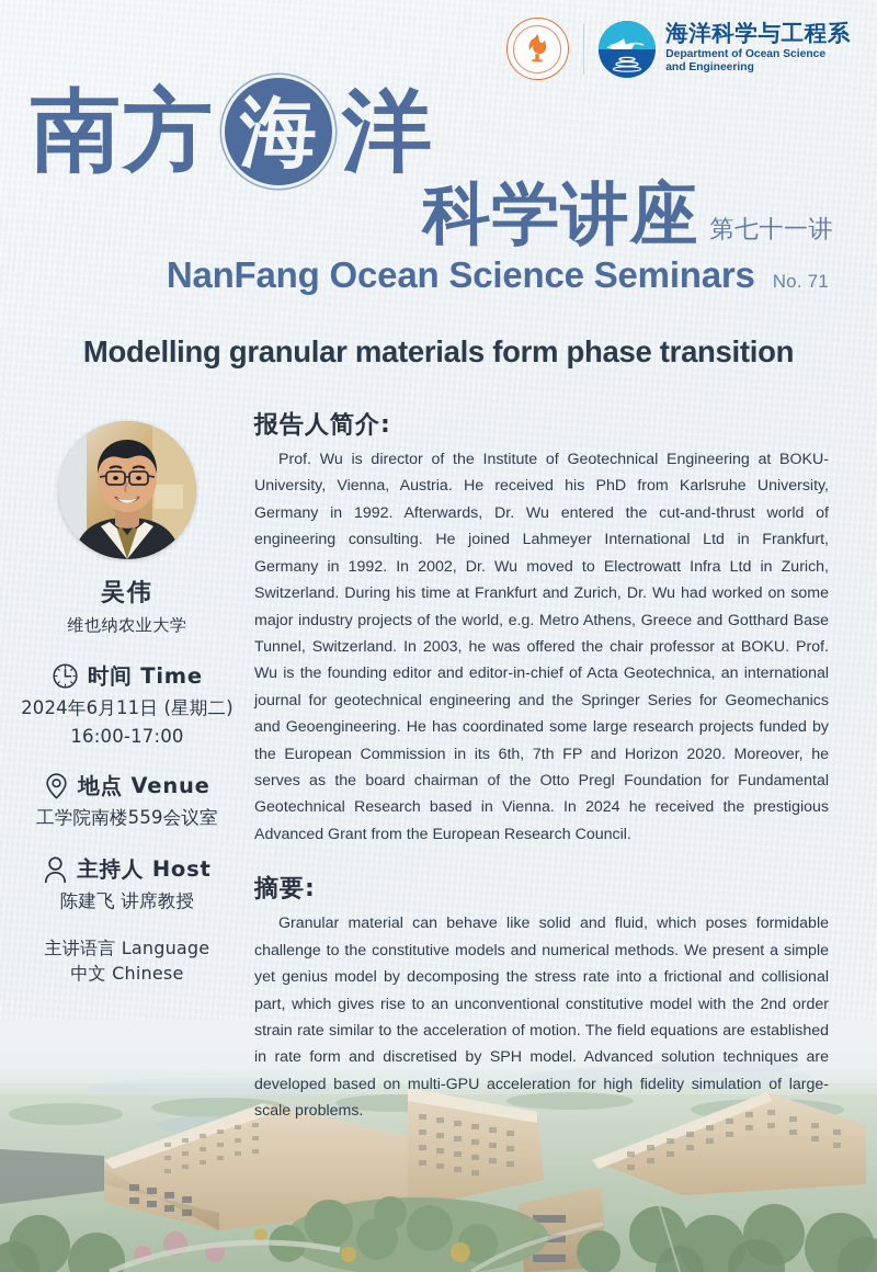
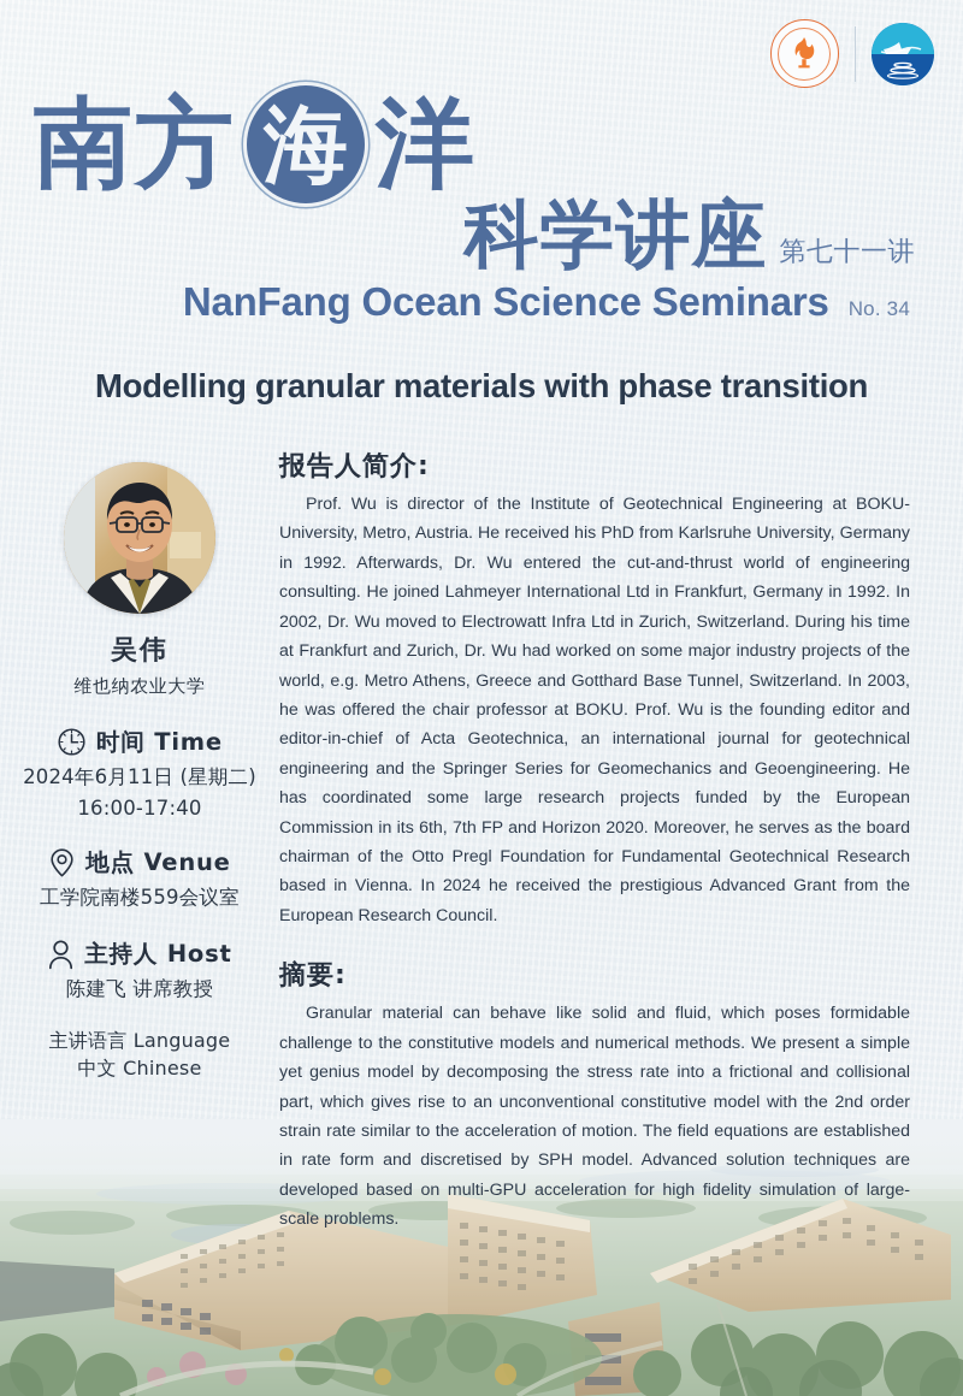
- 海洋科学与工程系
- Department of Ocean Science
- and Engineering
  南方
  海
  洋
  科学讲座
  第七十一讲
  NanFang Ocean Science Seminars
- No. 71
+ No. 34
- Modelling granular materials form phase transition
+ Modelling granular materials with phase transition
  吴伟
  维也纳农业大学
  时间 Time
  2024年6月11日 (星期二)
- 16:00-17:00
+ 16:00-17:40
  地点 Venue
  工学院南楼559会议室
  主持人 Host
  陈建飞 讲席教授
  主讲语言 Language
  中文 Chinese
  报告人简介:
- Prof. Wu is director of the Institute of Geotechnical Engineering at BOKU-University, Vienna, Austria. He received his PhD from Karlsruhe University, Germany in 1992. Afterwards, Dr. Wu entered the cut-and-thrust world of engineering consulting. He joined Lahmeyer International Ltd in Frankfurt, Germany in 1992. In 2002, Dr. Wu moved to Electrowatt Infra Ltd in Zurich, Switzerland. During his time at Frankfurt and Zurich, Dr. Wu had worked on some major industry projects of the world, e.g. Metro Athens, Greece and Gotthard Base Tunnel, Switzerland. In 2003, he was offered the chair professor at BOKU. Prof. Wu is the founding editor and editor-in-chief of Acta Geotechnica, an international journal for geotechnical engineering and the Springer Series for Geomechanics and Geoengineering. He has coordinated some large research projects funded by the European Commission in its 6th, 7th FP and Horizon 2020. Moreover, he serves as the board chairman of the Otto Pregl Foundation for Fundamental Geotechnical Research based in Vienna. In 2024 he received the prestigious Advanced Grant from the European Research Council.
+ Prof. Wu is director of the Institute of Geotechnical Engineering at BOKU-University, Metro, Austria. He received his PhD from Karlsruhe University, Germany in 1992. Afterwards, Dr. Wu entered the cut-and-thrust world of engineering consulting. He joined Lahmeyer International Ltd in Frankfurt, Germany in 1992. In 2002, Dr. Wu moved to Electrowatt Infra Ltd in Zurich, Switzerland. During his time at Frankfurt and Zurich, Dr. Wu had worked on some major industry projects of the world, e.g. Metro Athens, Greece and Gotthard Base Tunnel, Switzerland. In 2003, he was offered the chair professor at BOKU. Prof. Wu is the founding editor and editor-in-chief of Acta Geotechnica, an international journal for geotechnical engineering and the Springer Series for Geomechanics and Geoengineering. He has coordinated some large research projects funded by the European Commission in its 6th, 7th FP and Horizon 2020. Moreover, he serves as the board chairman of the Otto Pregl Foundation for Fundamental Geotechnical Research based in Vienna. In 2024 he received the prestigious Advanced Grant from the European Research Council.
  摘要:
  Granular material can behave like solid and fluid, which poses formidable challenge to the constitutive models and numerical methods. We present a simple yet genius model by decomposing the stress rate into a frictional and collisional part, which gives rise to an unconventional constitutive model with the 2nd order strain rate similar to the acceleration of motion. The field equations are established in rate form and discretised by SPH model. Advanced solution techniques are developed based on multi-GPU acceleration for high fidelity simulation of large-scale problems.
